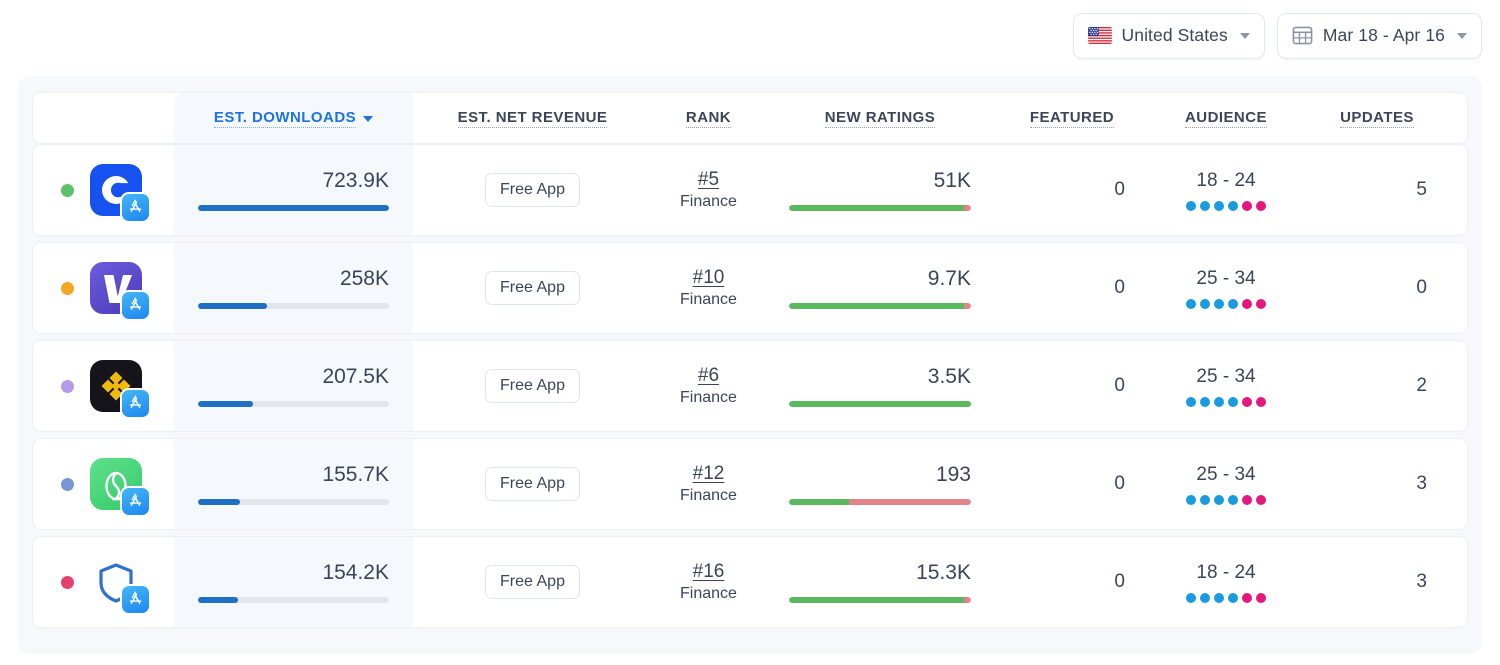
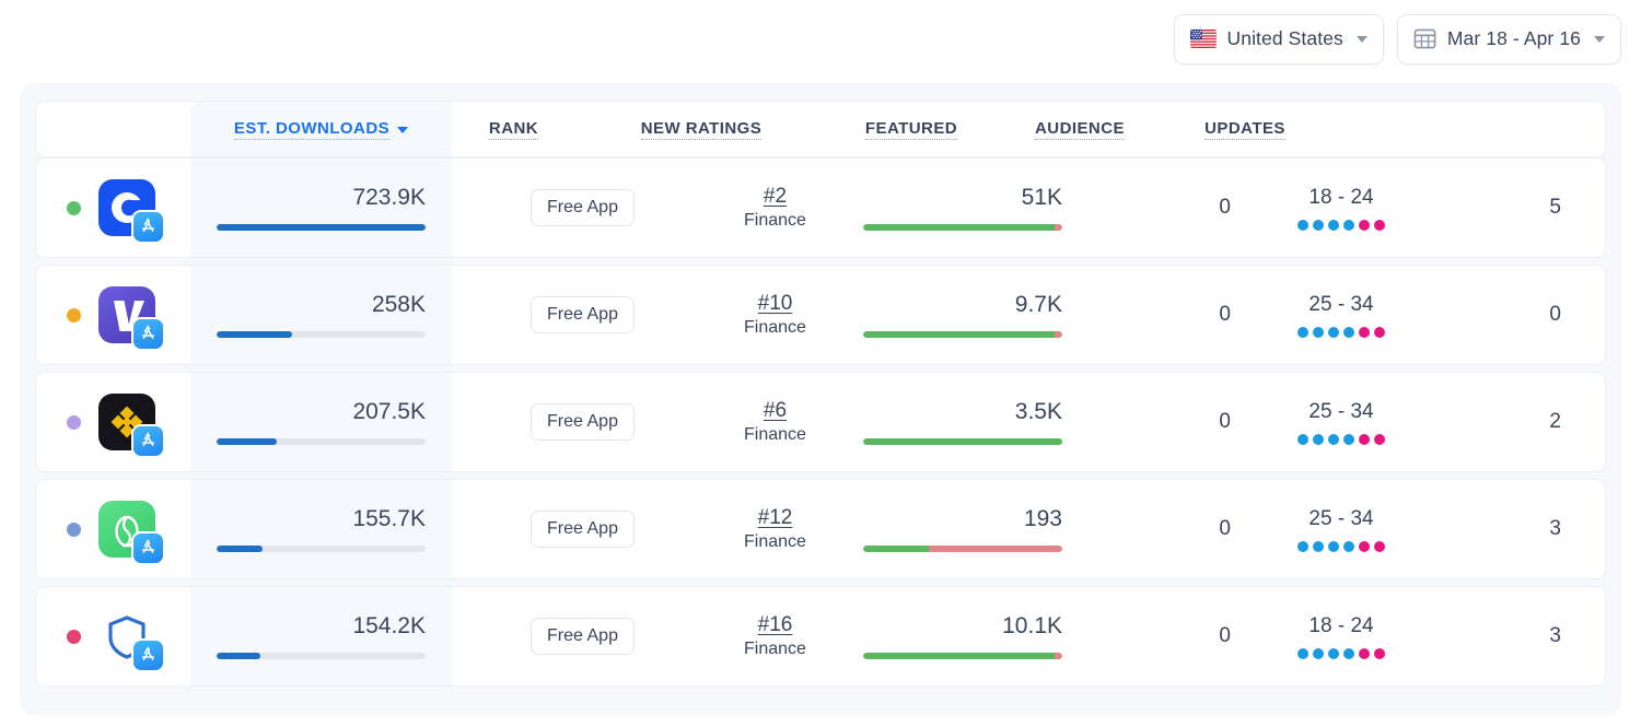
  United States
  Mar 18 - Apr 16
  EST. DOWNLOADS
- EST. NET REVENUE
  RANK
  NEW RATINGS
  FEATURED
  AUDIENCE
  UPDATES
  723.9K
  Free App
- #5
+ #2
  Finance
  51K
  0
  18 - 24
  5
  258K
  Free App
  #10
  Finance
  9.7K
  0
  25 - 34
  0
  207.5K
  Free App
  #6
  Finance
  3.5K
  0
  25 - 34
  2
  155.7K
  Free App
  #12
  Finance
  193
  0
  25 - 34
  3
  154.2K
  Free App
  #16
  Finance
- 15.3K
+ 10.1K
  0
  18 - 24
  3
